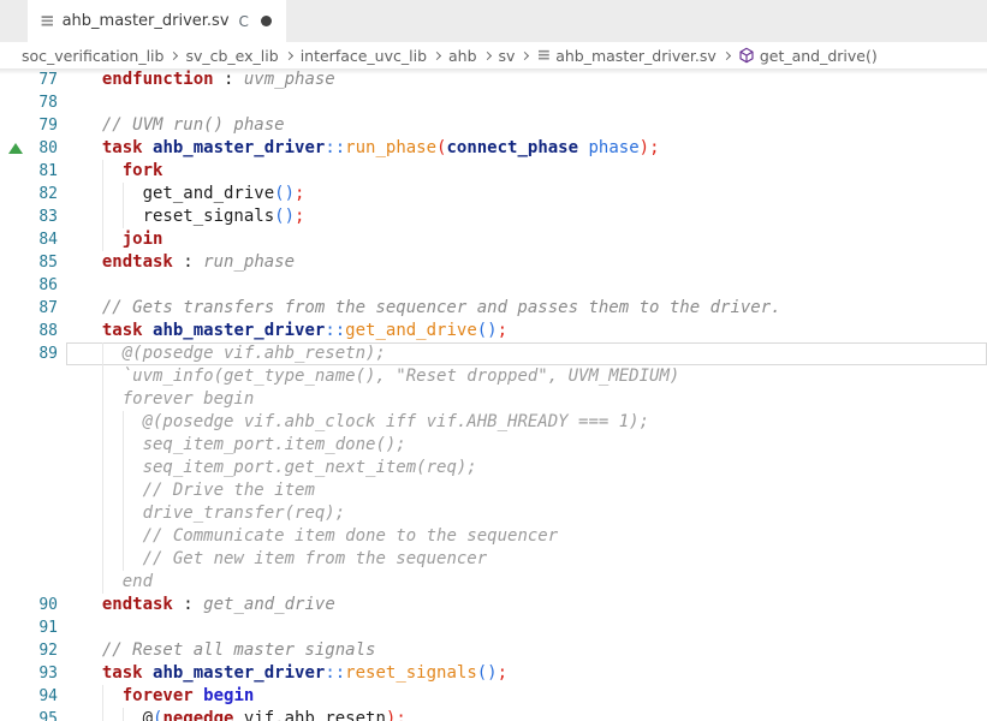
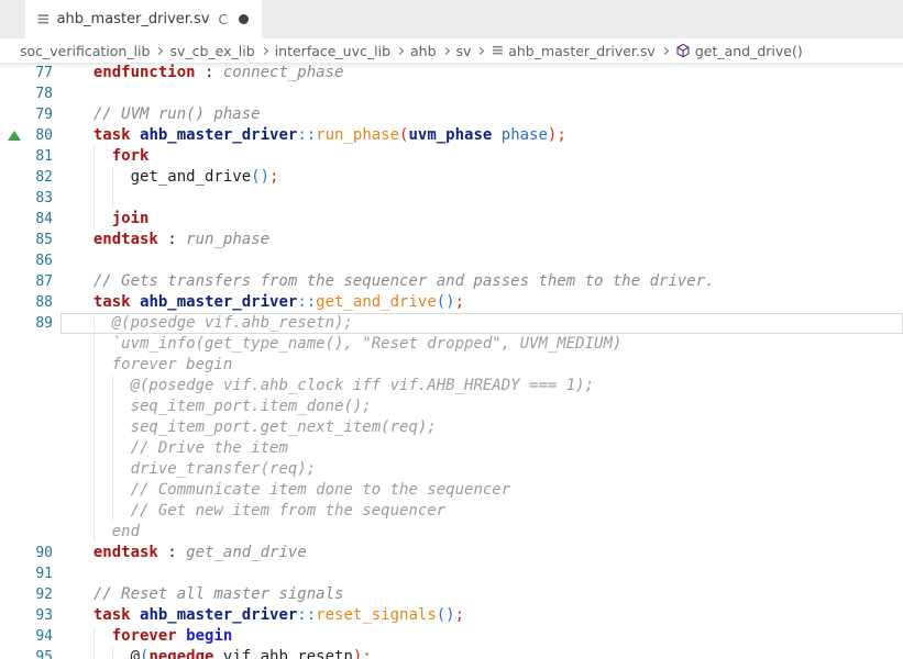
  ≡
  ahb_master_driver.sv
  C
  soc_verification_lib
  sv_cb_ex_lib
  interface_uvc_lib
  ahb
  sv
  ≡
  ahb_master_driver.sv
  get_and_drive()
  77
- endfunction : uvm_phase
+ endfunction : connect_phase
  78
  79
  // UVM run() phase
  80
- task ahb_master_driver::run_phase(connect_phase phase);
+ task ahb_master_driver::run_phase(uvm_phase phase);
  81
  fork
  82
  get_and_drive();
  83
- reset_signals();
  84
  join
  85
  endtask : run_phase
  86
  87
  // Gets transfers from the sequencer and passes them to the driver.
  88
  task ahb_master_driver::get_and_drive();
  89
  @(posedge vif.ahb_resetn);
  `uvm_info(get_type_name(), "Reset dropped", UVM_MEDIUM)
  forever begin
  @(posedge vif.ahb_clock iff vif.AHB_HREADY === 1);
  seq_item_port.item_done();
  seq_item_port.get_next_item(req);
  // Drive the item
  drive_transfer(req);
  // Communicate item done to the sequencer
  // Get new item from the sequencer
  end
  90
  endtask : get_and_drive
  91
  92
  // Reset all master signals
  93
  task ahb_master_driver::reset_signals();
  94
  forever begin
  95
  @(negedge vif.ahb_resetn);
